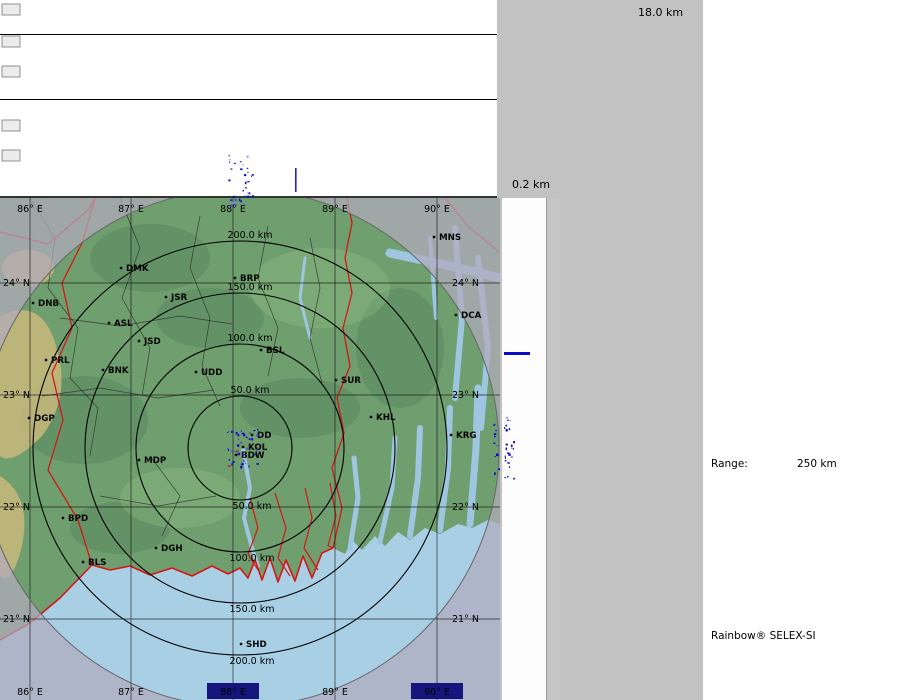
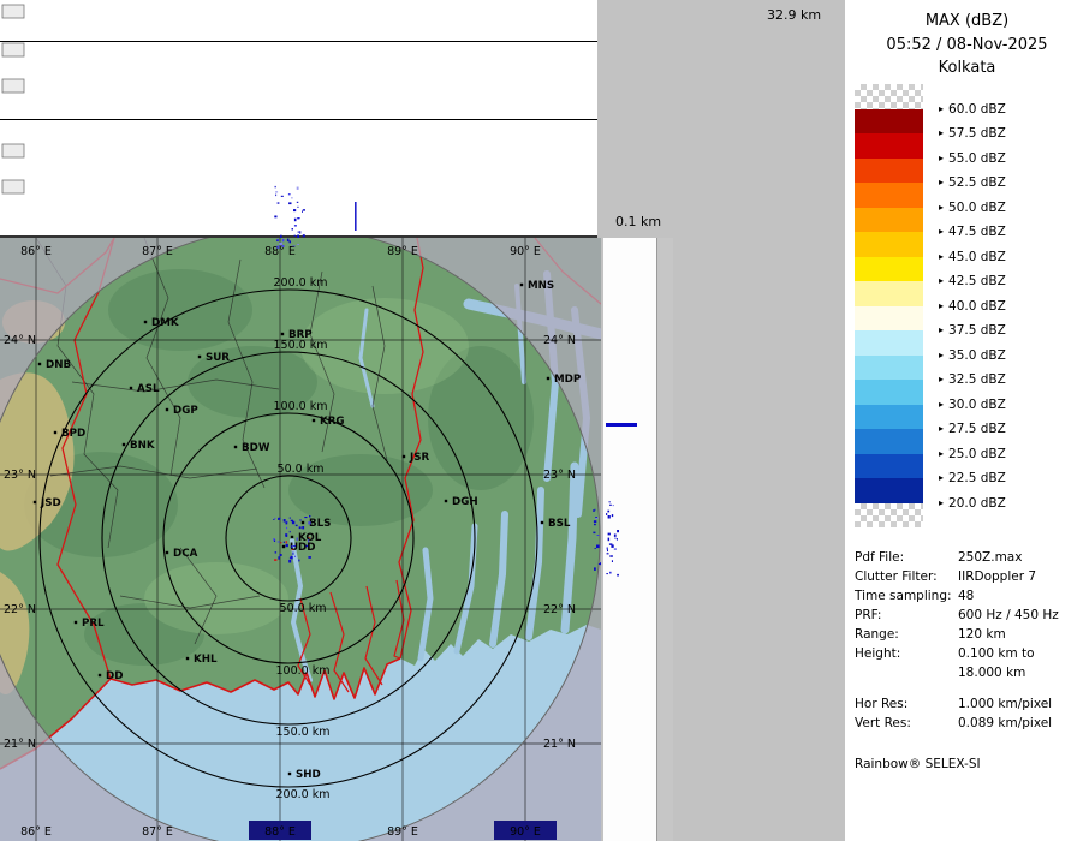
- 18.0 km
+ 32.9 km
- 0.2 km
+ 0.1 km
  50.0 km
  50.0 km
  100.0 km
  100.0 km
  150.0 km
  150.0 km
  200.0 km
  200.0 km
  86° E
  86° E
  87° E
  87° E
  88° E
  88° E
  89° E
  89° E
  90° E
  90° E
  24° N
  24° N
  23° N
  23° N
  22° N
  22° N
  21° N
  21° N
  MNS
  DMK
  BRP
- JSR
+ SUR
  DNB
  ASL
- JSD
+ DGP
- BSL
+ KRG
- DCA
+ MDP
- PRL
+ BPD
  BNK
- UDD
+ BDW
- SUR
+ JSR
- DGP
+ JSD
- KHL
+ DGH
- KRG
+ BSL
- DD
+ BLS
- BDW
+ UDD
- MDP
+ DCA
- BPD
+ PRL
- DGH
+ KHL
- BLS
+ DD
  SHD
+ MAX (dBZ)
+ 05:52 / 08-Nov-2025
+ Kolkata
+ ▸ 60.0 dBZ
+ ▸ 57.5 dBZ
+ ▸ 55.0 dBZ
+ ▸ 52.5 dBZ
+ ▸ 50.0 dBZ
+ ▸ 47.5 dBZ
+ ▸ 45.0 dBZ
+ ▸ 42.5 dBZ
+ ▸ 40.0 dBZ
+ ▸ 37.5 dBZ
+ ▸ 35.0 dBZ
+ ▸ 32.5 dBZ
+ ▸ 30.0 dBZ
+ ▸ 27.5 dBZ
+ ▸ 25.0 dBZ
+ ▸ 22.5 dBZ
+ ▸ 20.0 dBZ
+ Pdf File:
+ 250Z.max
+ Clutter Filter:
+ IIRDoppler 7
+ Time sampling:
+ 48
+ PRF:
+ 600 Hz / 450 Hz
  Range:
- 250 km
+ 120 km
+ Height:
+ 0.100 km to
+ 18.000 km
+ Hor Res:
+ 1.000 km/pixel
+ Vert Res:
+ 0.089 km/pixel
  Rainbow® SELEX-SI
